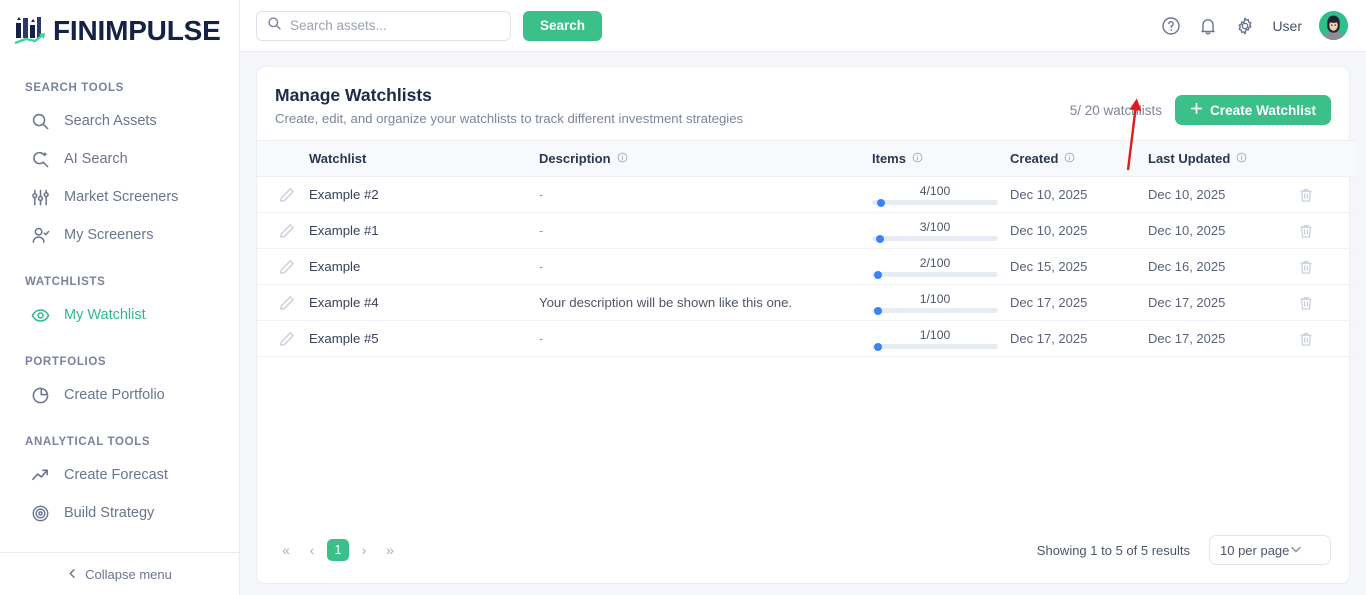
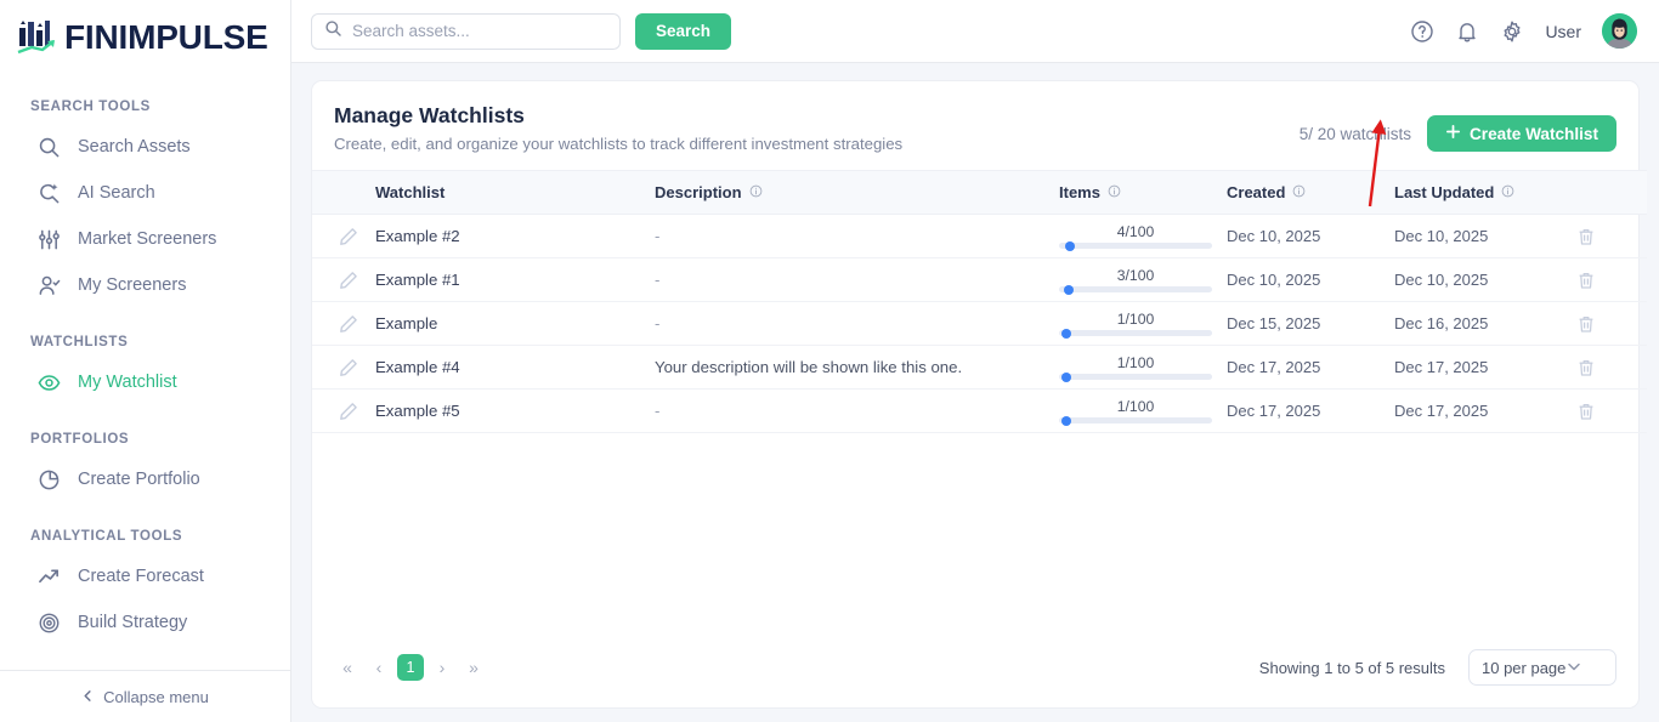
  FINIMPULSE
  SEARCH TOOLS
  Search Assets
  AI Search
  Market Screeners
  My Screeners
  WATCHLISTS
  My Watchlist
  PORTFOLIOS
  Create Portfolio
  ANALYTICAL TOOLS
  Create Forecast
  Build Strategy
  Collapse menu
  Search assets...
  Search
  User
  Manage Watchlists
  Create, edit, and organize your watchlists to track different investment strategies
  5/ 20 watclists
  Create Watchlist
  	Watchlist	Description	Items	Created	Last Updated
  	Example #2	-	4/100	Dec 10, 2025	Dec 10, 2025
  	Example #1	-	3/100	Dec 10, 2025	Dec 10, 2025
- 	Example	-	2/100	Dec 15, 2025	Dec 16, 2025
+ 	Example	-	1/100	Dec 15, 2025	Dec 16, 2025
  	Example #4	Your description will be shown like this one.	1/100	Dec 17, 2025	Dec 17, 2025
  	Example #5	-	1/100	Dec 17, 2025	Dec 17, 2025
  «
  ‹
  1
  ›
  »
  Showing 1 to 5 of 5 results
  10 per page
